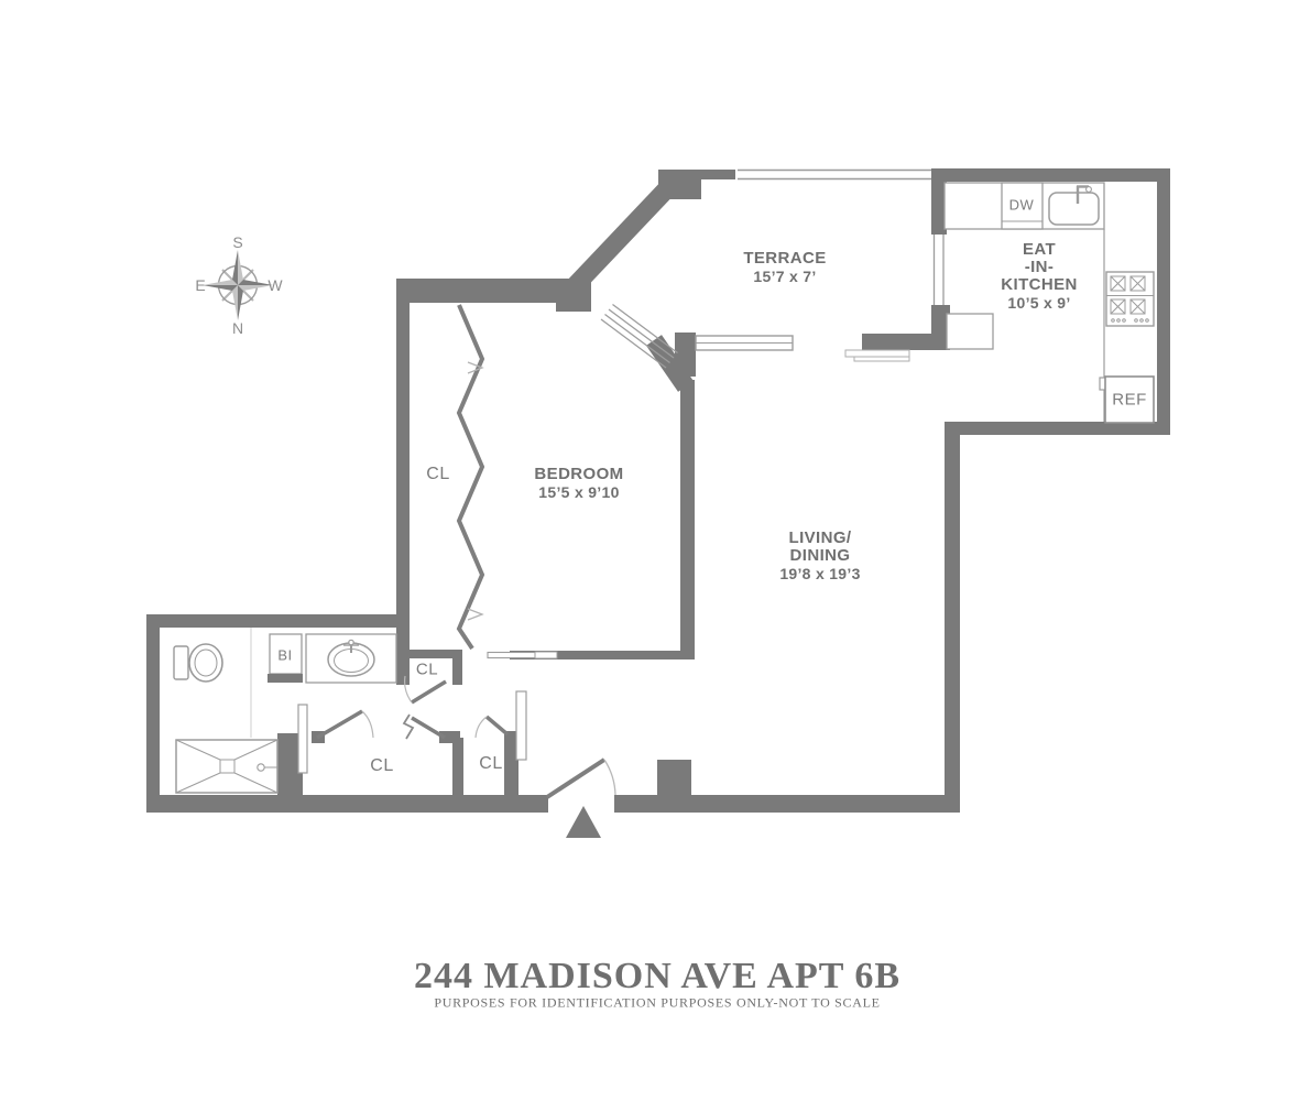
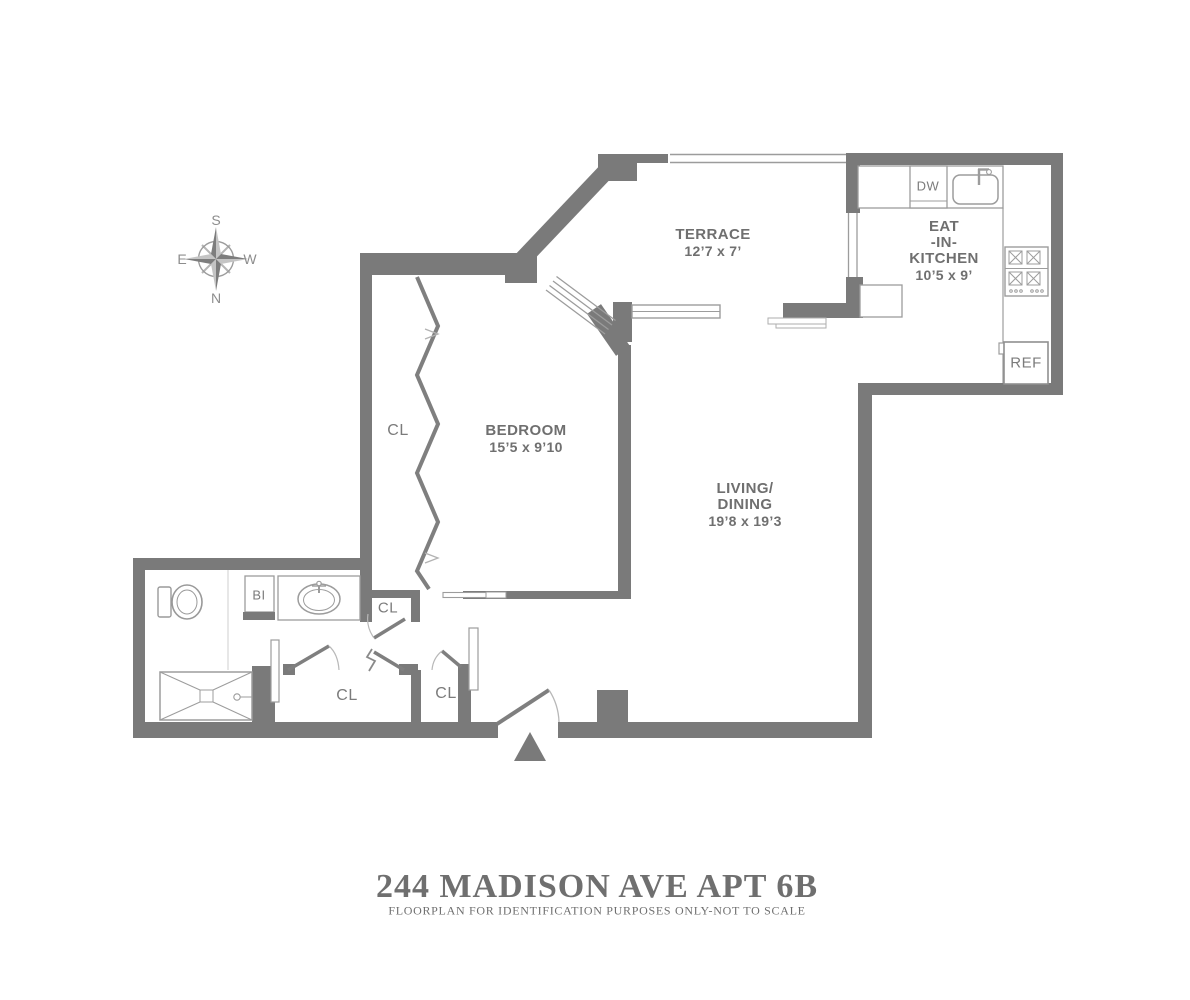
  TERRACE
- 15’7 x 7’
+ 12’7 x 7’
  EAT
  -IN-
  KITCHEN
  10’5 x 9’
  BEDROOM
  15’5 x 9’10
  LIVING/
  DINING
  19’8 x 19’3
  CL
  CL
  CL
  CL
  BI
  DW
  REF
  S
  N
  E
  W
  244 MADISON AVE APT 6B
- PURPOSES FOR IDENTIFICATION PURPOSES ONLY-NOT TO SCALE
+ FLOORPLAN FOR IDENTIFICATION PURPOSES ONLY-NOT TO SCALE
